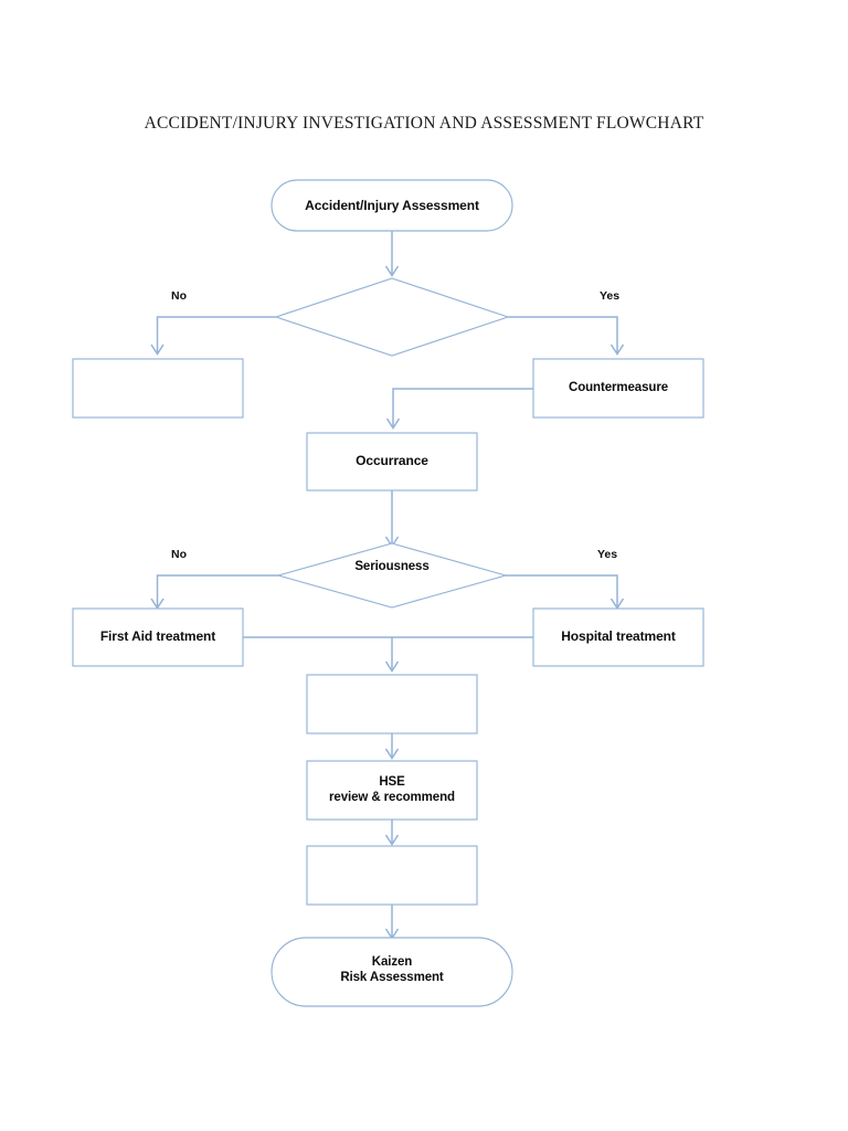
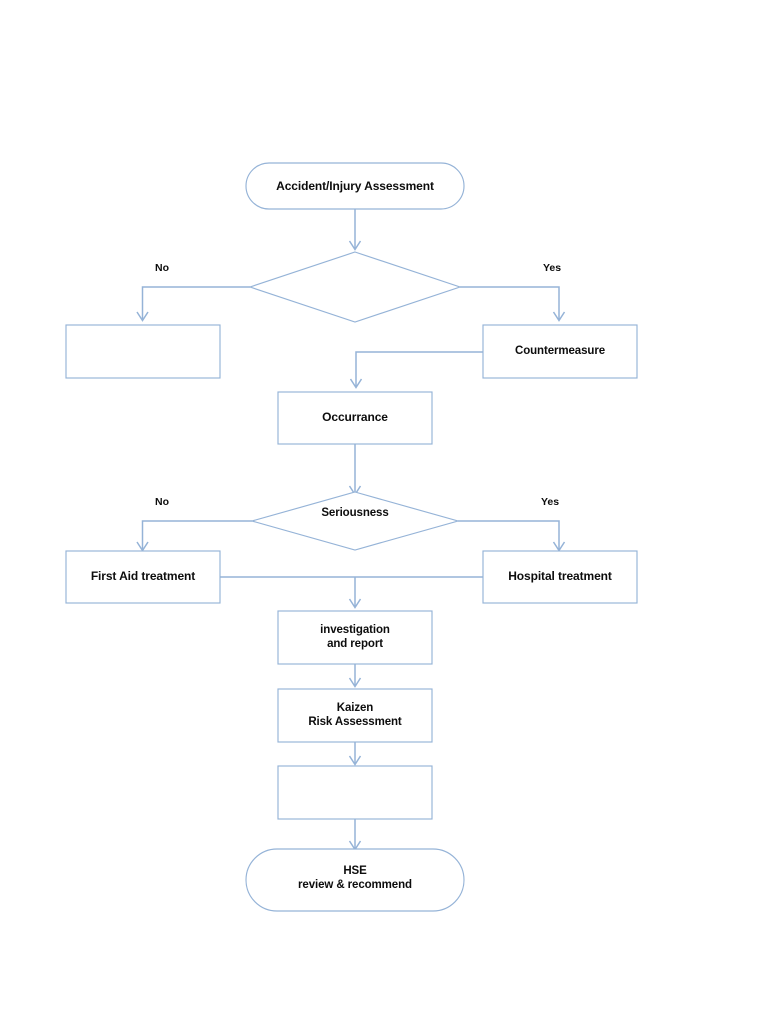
- ACCIDENT/INJURY INVESTIGATION AND ASSESSMENT FLOWCHART
  Accident/Injury Assessment
  Countermeasure
  Occurrance
  Seriousness
  First Aid treatment
  Hospital treatment
+ investigation
+ and report
- HSE
+ Kaizen
- review & recommend
+ Risk Assessment
- Kaizen
+ HSE
- Risk Assessment
+ review & recommend
  No
  Yes
  No
  Yes
